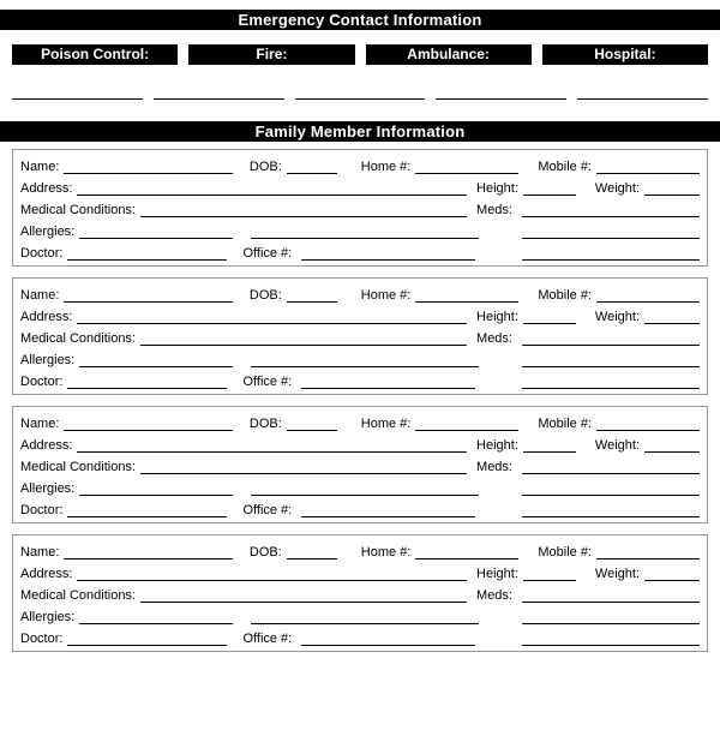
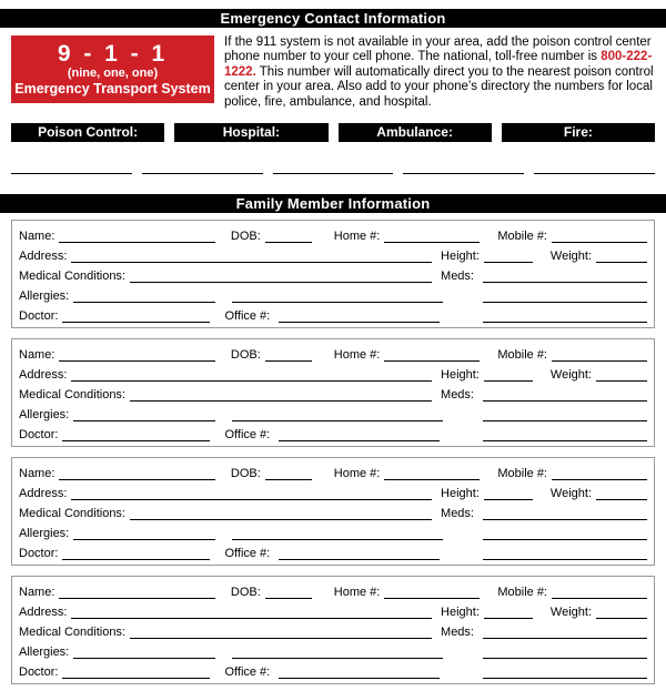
  Emergency Contact Information
+ 9 - 1 - 1
+ (nine, one, one)
+ Emergency Transport System
+ If the 911 system is not available in your area, add the poison control center phone number to your cell phone. The national, toll-free number is 800-222-1222. This number will automatically direct you to the nearest poison control center in your area. Also add to your phone’s directory the numbers for local police, fire, ambulance, and hospital.
  Poison Control:
- Fire:
+ Hospital:
  Ambulance:
- Hospital:
+ Fire:
  Family Member Information
  Name:
  DOB:
  Home #:
  Mobile #:
  Address:
  Height:
  Weight:
  Medical Conditions:
  Meds:
  Allergies:
  Doctor:
  Office #:
  Name:
  DOB:
  Home #:
  Mobile #:
  Address:
  Height:
  Weight:
  Medical Conditions:
  Meds:
  Allergies:
  Doctor:
  Office #:
  Name:
  DOB:
  Home #:
  Mobile #:
  Address:
  Height:
  Weight:
  Medical Conditions:
  Meds:
  Allergies:
  Doctor:
  Office #:
  Name:
  DOB:
  Home #:
  Mobile #:
  Address:
  Height:
  Weight:
  Medical Conditions:
  Meds:
  Allergies:
  Doctor:
  Office #:
